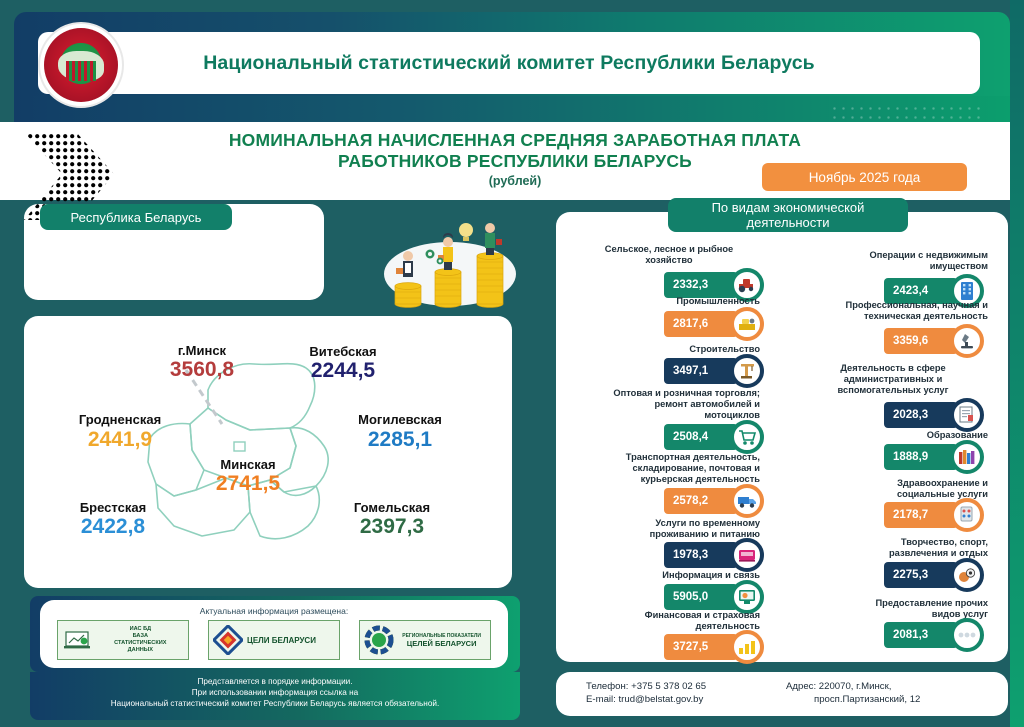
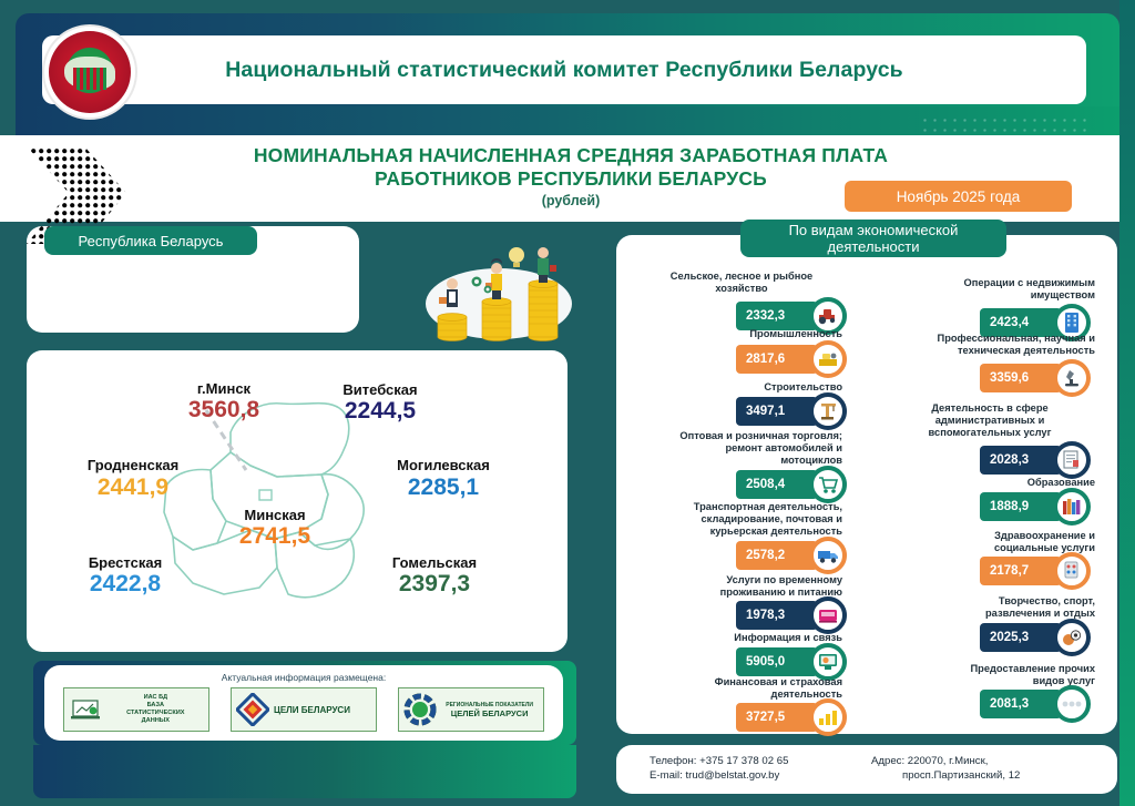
  Национальный статистический комитет Республики Беларусь
  НОМИНАЛЬНАЯ НАЧИСЛЕННАЯ СРЕДНЯЯ ЗАРАБОТНАЯ ПЛАТА
  РАБОТНИКОВ РЕСПУБЛИКИ БЕЛАРУСЬ
  (рублей)
  Ноябрь 2025 года
  Республика Беларусь
  г.Минск
  3560,8
  Витебская
  2244,5
  Гродненская
  2441,9
  Могилевская
  2285,1
  Минская
  2741,5
  Брестская
  2422,8
  Гомельская
  2397,3
  Актуальная информация размещена:
  ЦЕЛИ БЕЛАРУСИ
  ЦЕЛЕЙ БЕЛАРУСИ
- Представляется в порядке информации.
- При использовании информация ссылка на
- Национальный статистический комитет Республики Беларусь является обязательной.
  По видам экономической
  деятельности
  Сельское, лесное и рыбное
  хозяйство
  2332,3
  Промышленность
  2817,6
  Строительство
  3497,1
  Оптовая и розничная торговля;
  ремонт автомобилей и
  мотоциклов
  2508,4
  Транспортная деятельность,
  складирование, почтовая и
  курьерская деятельность
  2578,2
  Услуги по временному
  проживанию и питанию
  1978,3
  Информация и связь
  5905,0
  Финансовая и страховая
  деятельность
  3727,5
  Операции с недвижимым
  имуществом
  2423,4
  Профессиональная, научная и
  техническая деятельность
  3359,6
  Деятельность в сфере
  административных и
  вспомогательных услуг
  2028,3
  Образование
  1888,9
  Здравоохранение и
  социальные услуги
  2178,7
  Творчество, спорт,
  развлечения и отдых
- 2275,3
+ 2025,3
  Предоставление прочих
  видов услуг
  2081,3
- Телефон: +375 5 378 02 65
+ Телефон: +375 17 378 02 65
  E-mail: trud@belstat.gov.by
  Адрес: 220070, г.Минск,
  просп.Партизанский, 12
